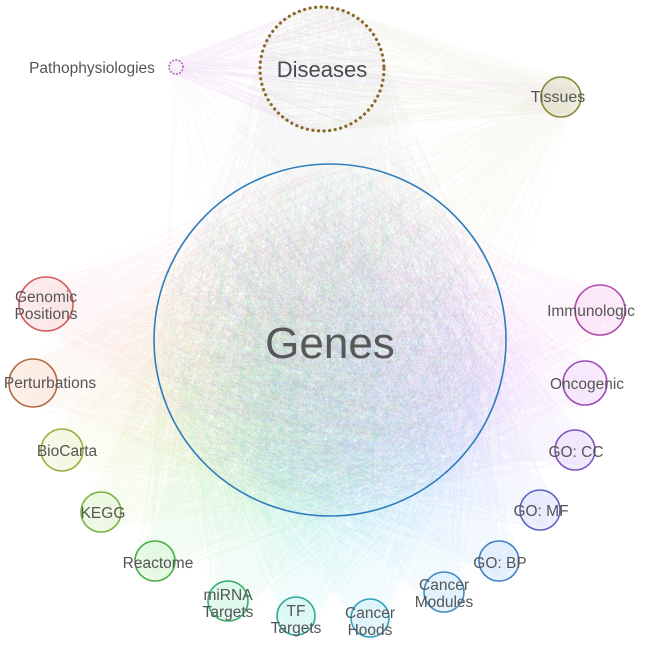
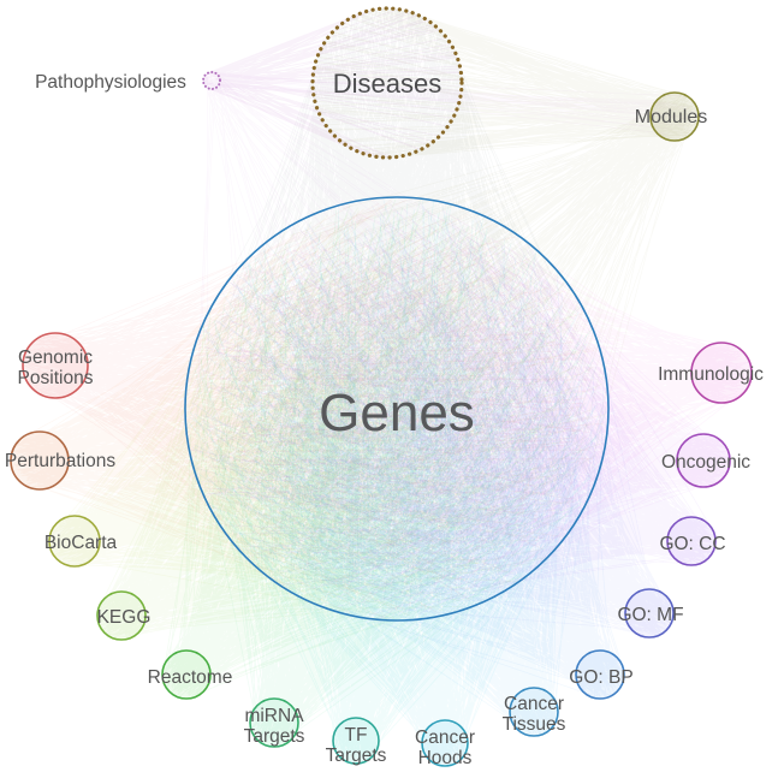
  Genes
  Diseases
  Pathophysiologies
- Tissues
+ Modules
  Genomic Positions
  Perturbations
  BioCarta
  KEGG
  Reactome
  miRNA Targets
  TF Targets
  Cancer Hoods
- Cancer Modules
+ Cancer Tissues
  GO: BP
  GO: MF
  GO: CC
  Oncogenic
  Immunologic
